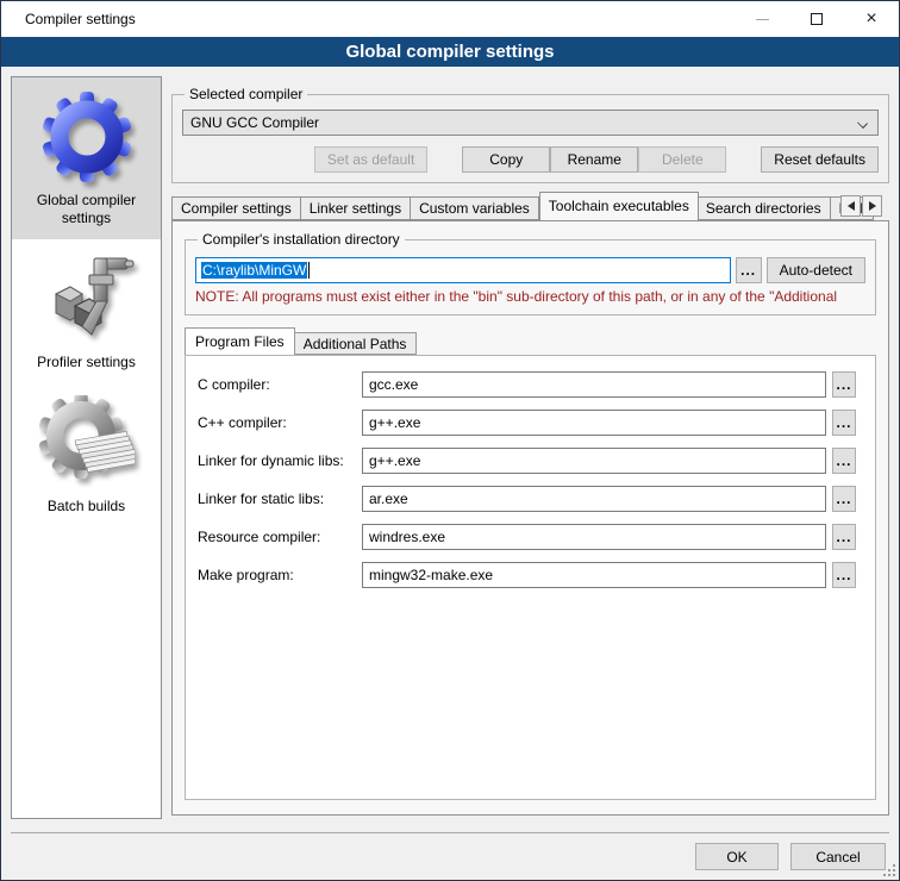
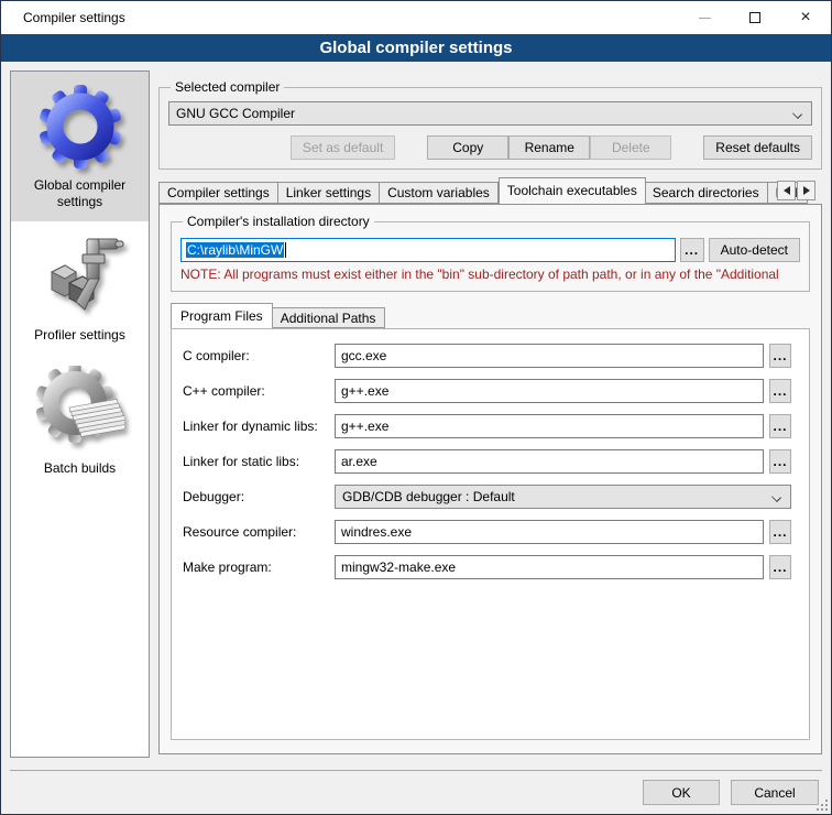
  Compiler settings
  ×
  Global compiler settings
  Global compiler settings
  Profiler settings
  Batch builds
  Selected compiler
  GNU GCC Compiler
  Set as default
  Copy
  Rename
  Delete
  Reset defaults
  Compiler settings
  Linker settings
  Custom variables
  Toolchain executables
  Search directories
  Compiler's installation directory
  C:\raylib\MinGW
  ...
  Auto-detect
- NOTE: All programs must exist either in the "bin" sub-directory of this path, or in any of the "Additional
+ NOTE: All programs must exist either in the "bin" sub-directory of path path, or in any of the "Additional
  Program Files
  Additional Paths
  C compiler:
  gcc.exe
  ...
  C++ compiler:
  g++.exe
  ...
  Linker for dynamic libs:
  g++.exe
  ...
  Linker for static libs:
  ar.exe
  ...
+ Debugger:
+ GDB/CDB debugger : Default
  Resource compiler:
  windres.exe
  ...
  Make program:
  mingw32-make.exe
  ...
  OK
  Cancel
